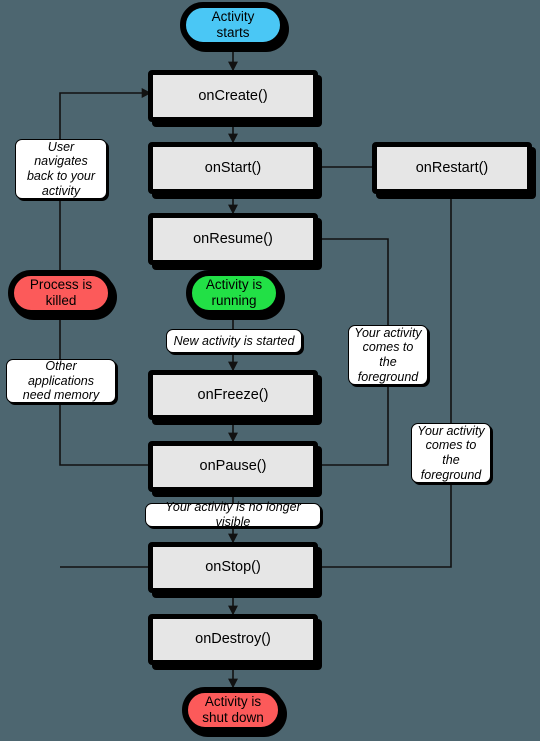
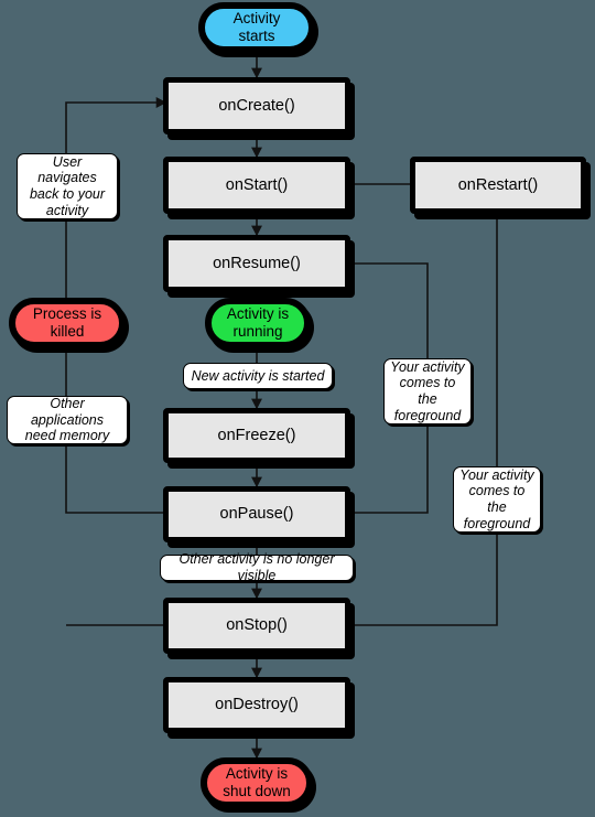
  Activity
  starts
  onCreate()
  onStart()
  onRestart()
  onResume()
  Activity is
  running
  Process is
  killed
  onFreeze()
  onPause()
  onStop()
  onDestroy()
  Activity is
  shut down
  User navigates
  back to your
  activity
  Other applications
  need memory
  New activity is started
  Your activity
  comes to the
  foreground
  Your activity
  comes to the
  foreground
- Your activity is no longer visible
+ Other activity is no longer visible
